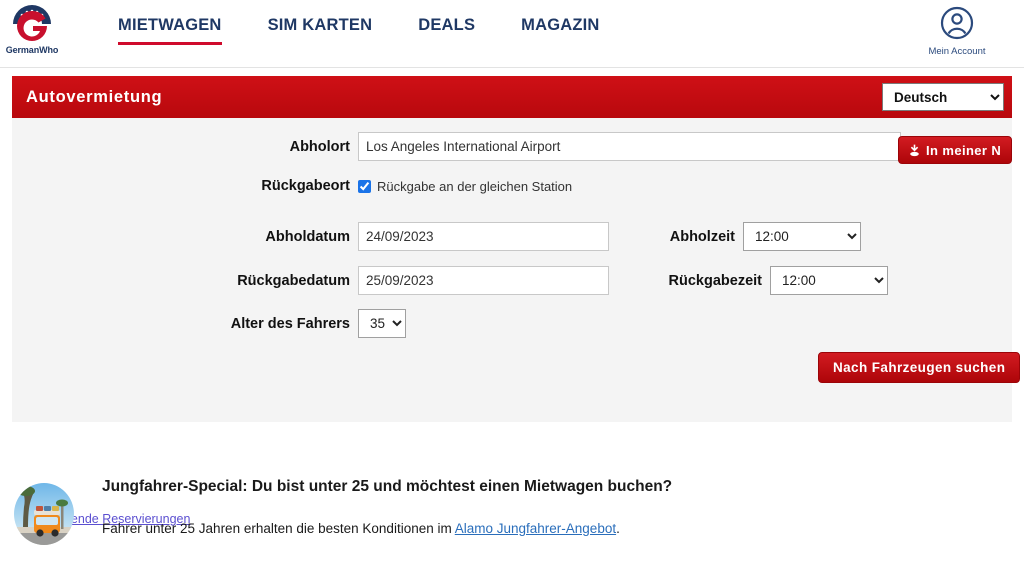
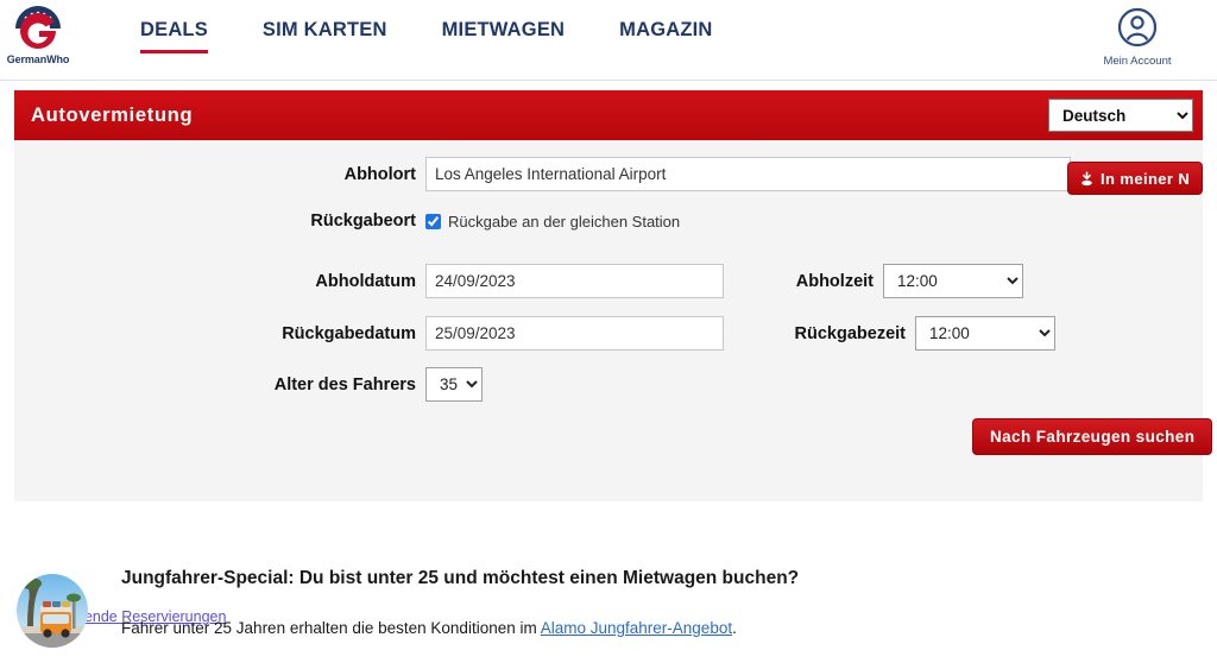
  GermanWho
- MIETWAGEN
+ DEALS
  SIM KARTEN
- DEALS
+ MIETWAGEN
  MAGAZIN
  Mein Account
  Autovermietung
  Deutsch
  Abholort
  Los Angeles International Airport
  Rückgabeort
  Rückgabe an der gleichen Station
  Abholdatum
  24/09/2023
  Abholzeit
  12:00
  Rückgabedatum
  25/09/2023
  Rückgabezeit
  12:00
  Alter des Fahrers
  35
  ende Reservierungen
  In meiner N
  Nach Fahrzeugen suchen
  Jungfahrer-Special: Du bist unter 25 und möchtest einen Mietwagen buchen?
  Fahrer unter 25 Jahren erhalten die besten Konditionen im Alamo Jungfahrer-Angebot.
